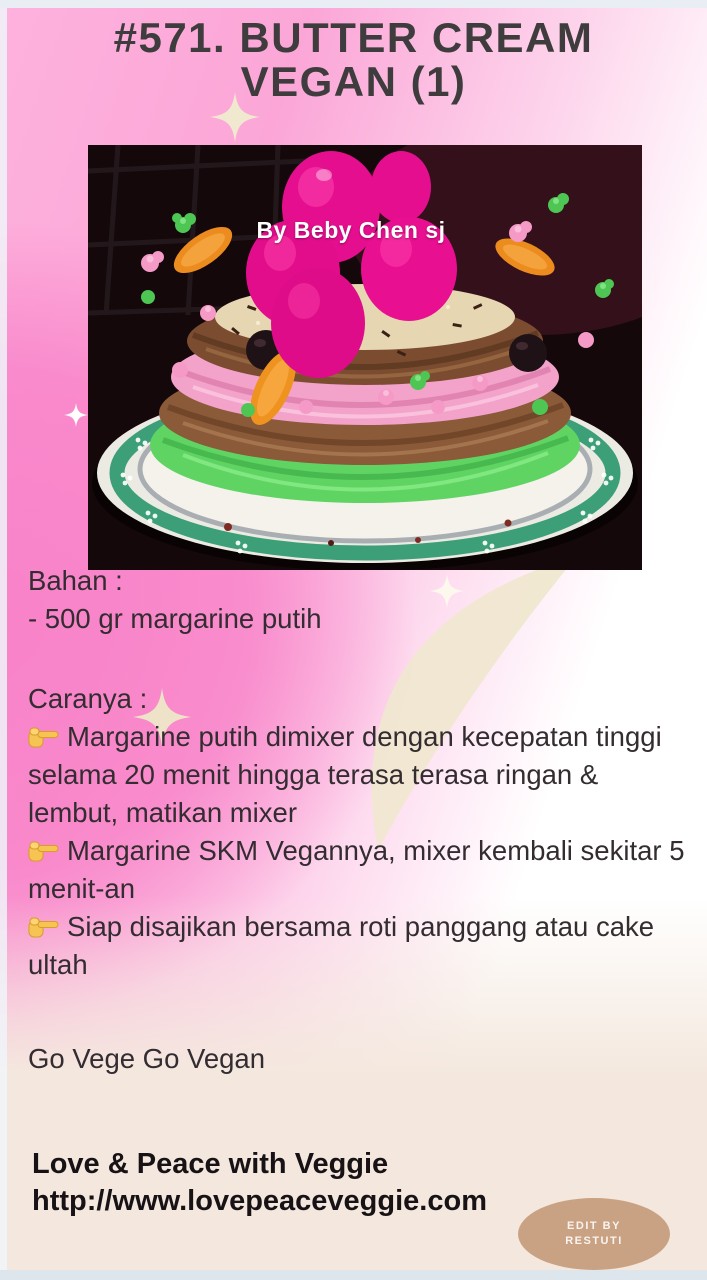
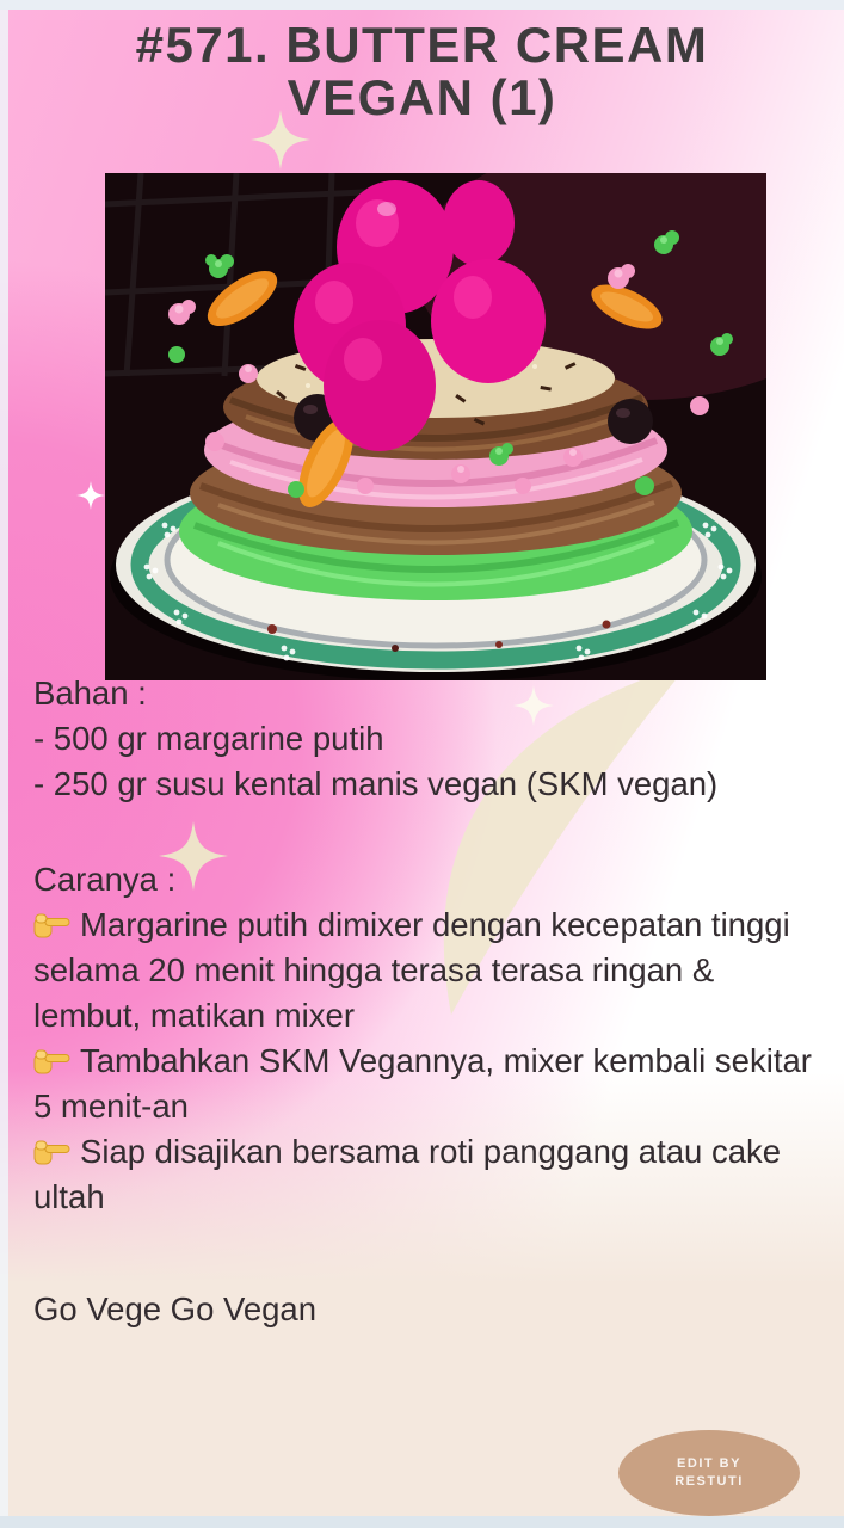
  #571. BUTTER CREAM
  VEGAN (1)
- By Beby Chen sj
  Bahan :
  - 500 gr margarine putih
+ - 250 gr susu kental manis vegan (SKM vegan)
  Caranya :
  Margarine putih dimixer dengan kecepatan tinggi selama 20 menit hingga terasa terasa ringan & lembut, matikan mixer
- Margarine SKM Vegannya, mixer kembali sekitar 5 menit-an
+ Tambahkan SKM Vegannya, mixer kembali sekitar 5 menit-an
  Siap disajikan bersama roti panggang atau cake ultah
  Go Vege Go Vegan
- Love & Peace with Veggie
- http://www.lovepeaceveggie.com
  EDIT BY
  RESTUTI
